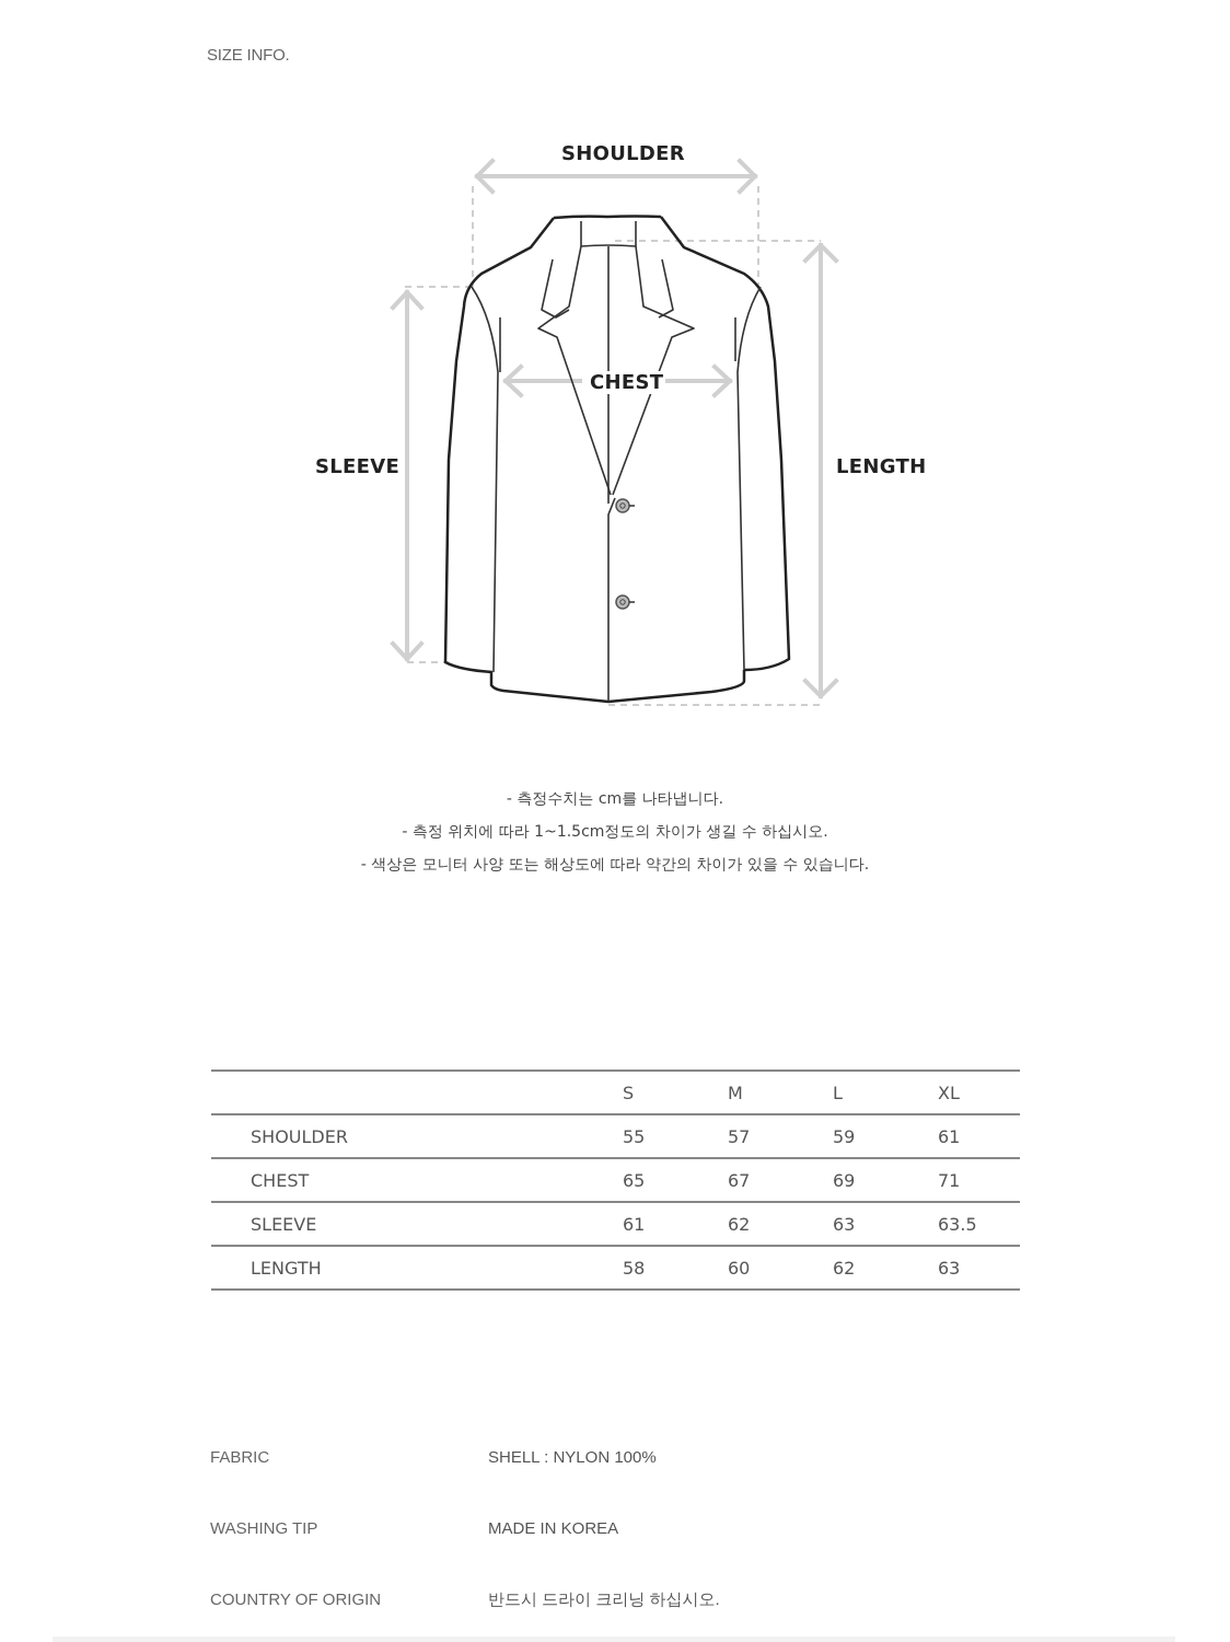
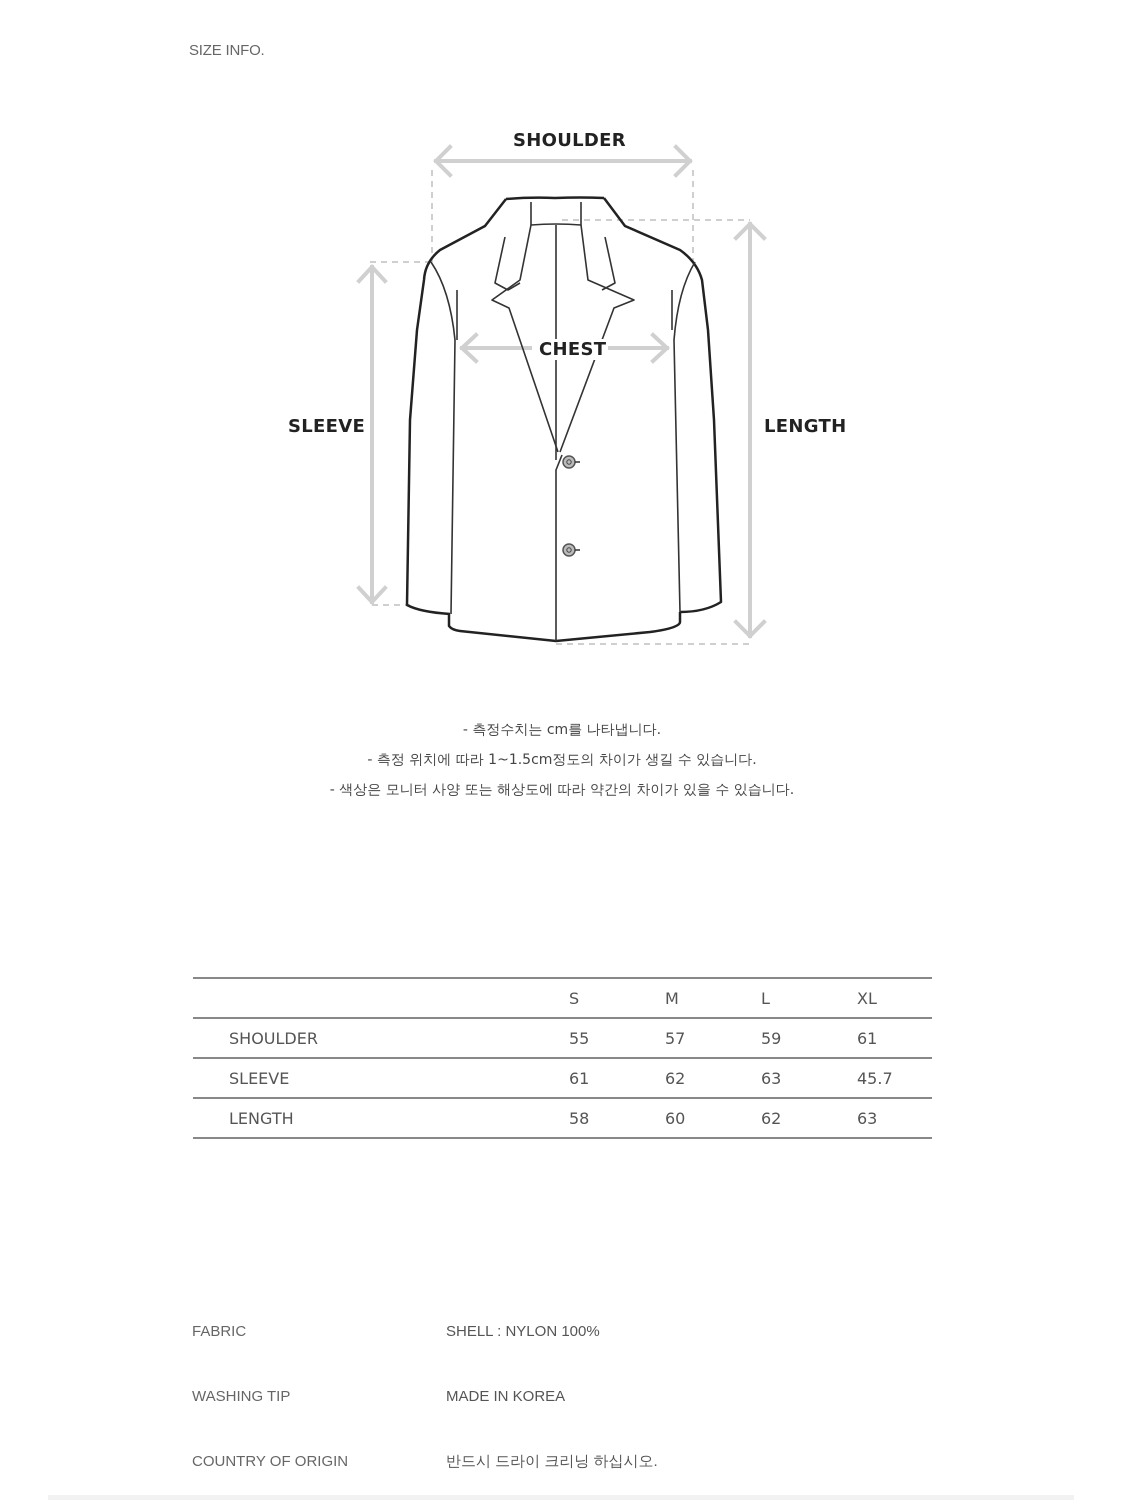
  SIZE INFO.
  SHOULDER
  CHEST
  SLEEVE
  LENGTH
  - 측정수치는 cm를 나타냅니다.
- - 측정 위치에 따라 1~1.5cm정도의 차이가 생길 수 하십시오.
+ - 측정 위치에 따라 1~1.5cm정도의 차이가 생길 수 있습니다.
  - 색상은 모니터 사양 또는 해상도에 따라 약간의 차이가 있을 수 있습니다.
  	S	M	L	XL
  SHOULDER	55	57	59	61
- CHEST	65	67	69	71
- SLEEVE	61	62	63	63.5
+ SLEEVE	61	62	63	45.7
  LENGTH	58	60	62	63
  FABRIC
  SHELL : NYLON 100%
  WASHING TIP
  MADE IN KOREA
  COUNTRY OF ORIGIN
  반드시 드라이 크리닝 하십시오.
